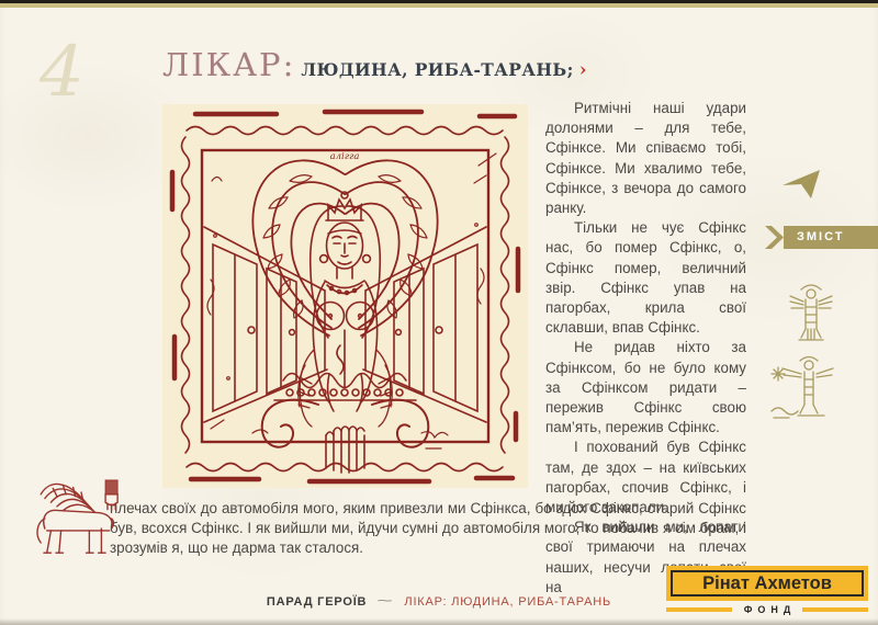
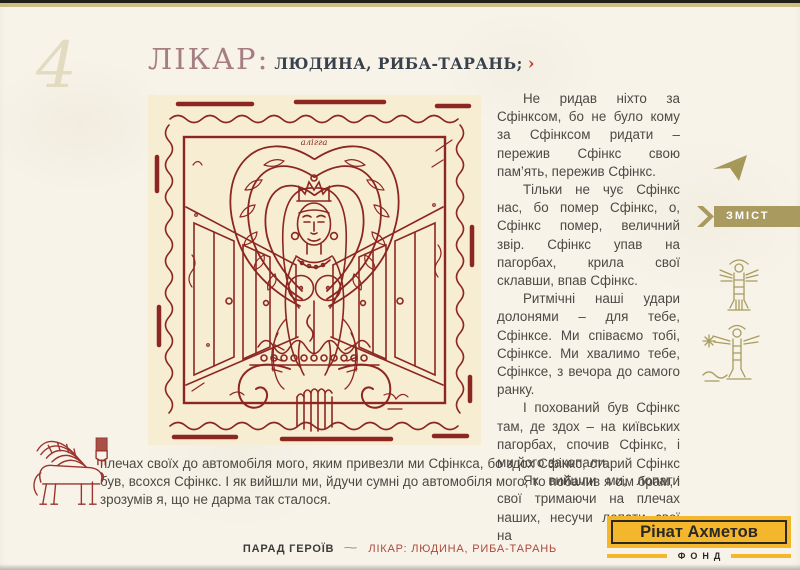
  4
  ЛІКАР: ЛЮДИНА, РИБА-ТАРАНЬ; ›
  алігга
- Ритмічні наші удари долонями – для тебе, Сфінксе. Ми співаємо тобі, Сфінксе. Ми хвалимо тебе, Сфінксе, з вечора до самого ранку.
+ Не ридав ніхто за Сфінксом, бо не було кому за Сфінксом ридати – пережив Сфінкс свою пам’ять, пережив Сфінкс.
  Тільки не чує Сфінкс нас, бо помер Сфінкс, о, Сфінкс помер, величний звір. Сфінкс упав на пагорбах, крила свої склавши, впав Сфінкс.
- Не ридав ніхто за Сфінксом, бо не було кому за Сфінксом ридати – пережив Сфінкс свою пам’ять, пережив Сфінкс.
+ Ритмічні наші удари долонями – для тебе, Сфінксе. Ми співаємо тобі, Сфінксе. Ми хвалимо тебе, Сфінксе, з вечора до самого ранку.
  І похований був Сфінкс там, де здох – на київських пагорбах, спочив Сфінкс, і ми його закопали.
  Як вийшли ми, лопати свої тримаючи на плечах наших, несучи на
  плечах своїх до автомобіля мого, яким привезли ми Сфінкса, бо здох Сфінкс, старий Сфінкс був, всохся Сфінкс. І як вийшли ми, йдучи сумні до автомобіля мого, то побачив я сім брам, і зрозумів я, що не дарма так сталося.
  ЗМІСТ
  ПАРАД ГЕРОЇВ ~ ЛІКАР: ЛЮДИНА, РИБА-ТАРАНЬ
  Рінат Ахметов
  ФОНД
